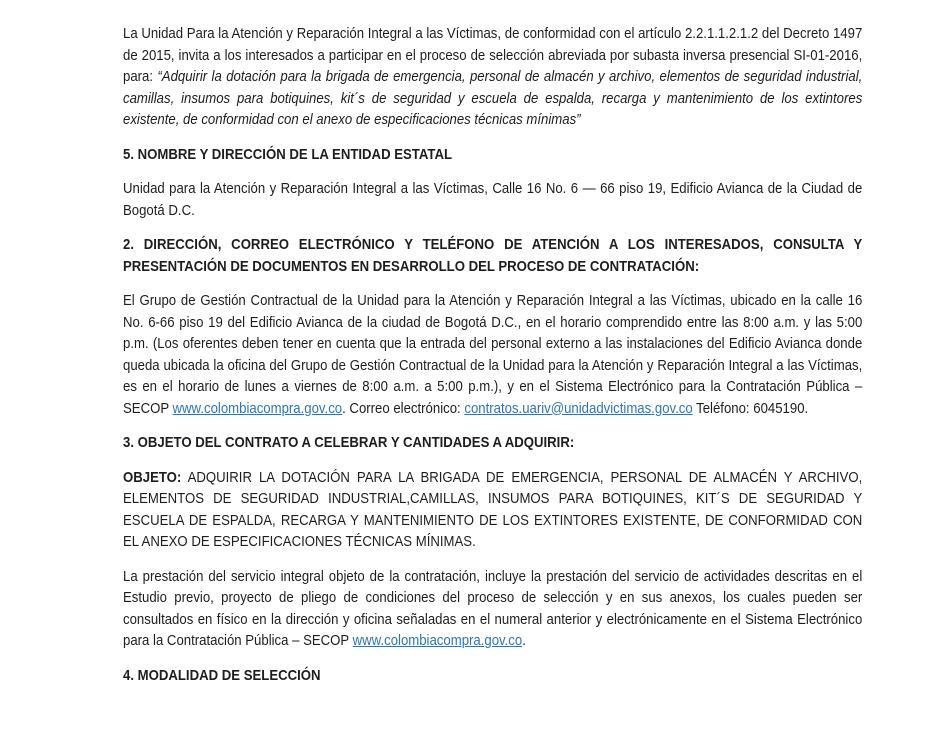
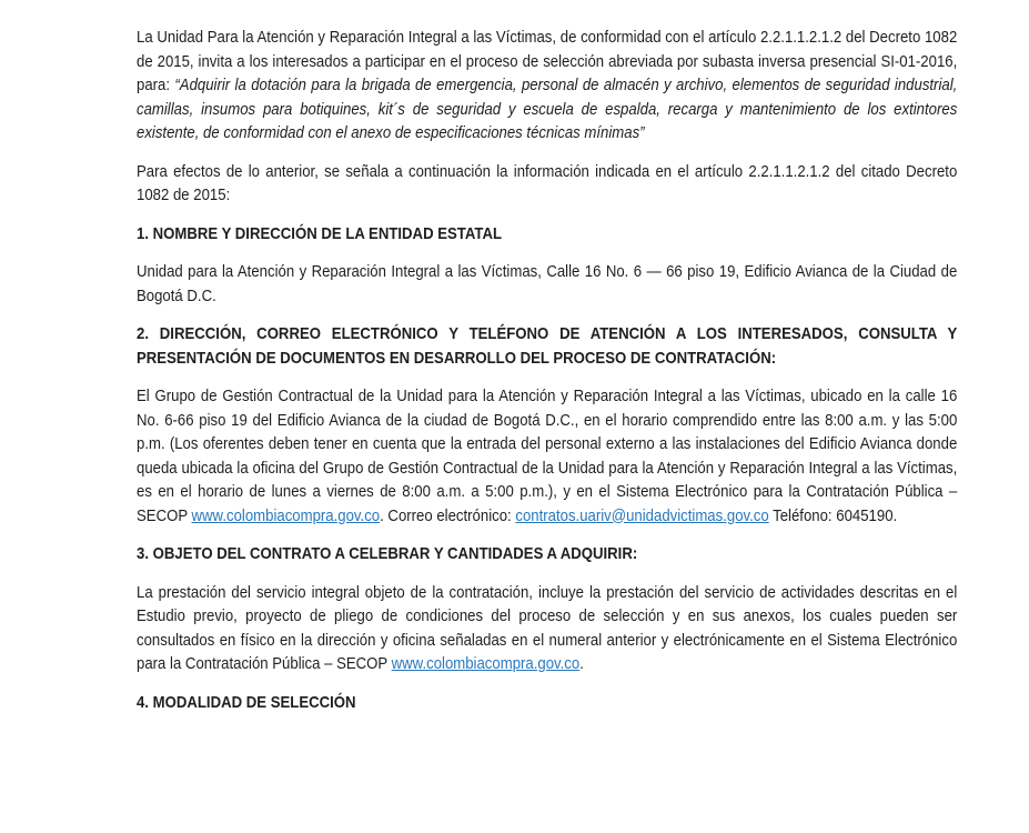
- La Unidad Para la Atención y Reparación Integral a las Víctimas, de conformidad con el artículo 2.2.1.1.2.1.2 del Decreto 1497 de 2015, invita a los interesados a participar en el proceso de selección abreviada por subasta inversa presencial SI-01-2016, para: “Adquirir la dotación para la brigada de emergencia, personal de almacén y archivo, elementos de seguridad industrial, camillas, insumos para botiquines, kit´s de seguridad y escuela de espalda, recarga y mantenimiento de los extintores existente, de conformidad con el anexo de especificaciones técnicas mínimas”
+ La Unidad Para la Atención y Reparación Integral a las Víctimas, de conformidad con el artículo 2.2.1.1.2.1.2 del Decreto 1082 de 2015, invita a los interesados a participar en el proceso de selección abreviada por subasta inversa presencial SI-01-2016, para: “Adquirir la dotación para la brigada de emergencia, personal de almacén y archivo, elementos de seguridad industrial, camillas, insumos para botiquines, kit´s de seguridad y escuela de espalda, recarga y mantenimiento de los extintores existente, de conformidad con el anexo de especificaciones técnicas mínimas”
+ Para efectos de lo anterior, se señala a continuación la información indicada en el artículo 2.2.1.1.2.1.2 del citado Decreto 1082 de 2015:
- 5. NOMBRE Y DIRECCIÓN DE LA ENTIDAD ESTATAL
+ 1. NOMBRE Y DIRECCIÓN DE LA ENTIDAD ESTATAL
  Unidad para la Atención y Reparación Integral a las Víctimas, Calle 16 No. 6 — 66 piso 19, Edificio Avianca de la Ciudad de Bogotá D.C.
  2. DIRECCIÓN, CORREO ELECTRÓNICO Y TELÉFONO DE ATENCIÓN A LOS INTERESADOS, CONSULTA Y PRESENTACIÓN DE DOCUMENTOS EN DESARROLLO DEL PROCESO DE CONTRATACIÓN:
  El Grupo de Gestión Contractual de la Unidad para la Atención y Reparación Integral a las Víctimas, ubicado en la calle 16 No. 6-66 piso 19 del Edificio Avianca de la ciudad de Bogotá D.C., en el horario comprendido entre las 8:00 a.m. y las 5:00 p.m. (Los oferentes deben tener en cuenta que la entrada del personal externo a las instalaciones del Edificio Avianca donde queda ubicada la oficina del Grupo de Gestión Contractual de la Unidad para la Atención y Reparación Integral a las Víctimas, es en el horario de lunes a viernes de 8:00 a.m. a 5:00 p.m.), y en el Sistema Electrónico para la Contratación Pública – SECOP www.colombiacompra.gov.co. Correo electrónico: contratos.uariv@unidadvictimas.gov.co Teléfono: 6045190.
  3. OBJETO DEL CONTRATO A CELEBRAR Y CANTIDADES A ADQUIRIR:
- OBJETO: ADQUIRIR LA DOTACIÓN PARA LA BRIGADA DE EMERGENCIA, PERSONAL DE ALMACÉN Y ARCHIVO, ELEMENTOS DE SEGURIDAD INDUSTRIAL,CAMILLAS, INSUMOS PARA BOTIQUINES, KIT´S DE SEGURIDAD Y ESCUELA DE ESPALDA, RECARGA Y MANTENIMIENTO DE LOS EXTINTORES EXISTENTE, DE CONFORMIDAD CON EL ANEXO DE ESPECIFICACIONES TÉCNICAS MÍNIMAS.
  La prestación del servicio integral objeto de la contratación, incluye la prestación del servicio de actividades descritas en el Estudio previo, proyecto de pliego de condiciones del proceso de selección y en sus anexos, los cuales pueden ser consultados en físico en la dirección y oficina señaladas en el numeral anterior y electrónicamente en el Sistema Electrónico para la Contratación Pública – SECOP www.colombiacompra.gov.co.
  4. MODALIDAD DE SELECCIÓN
